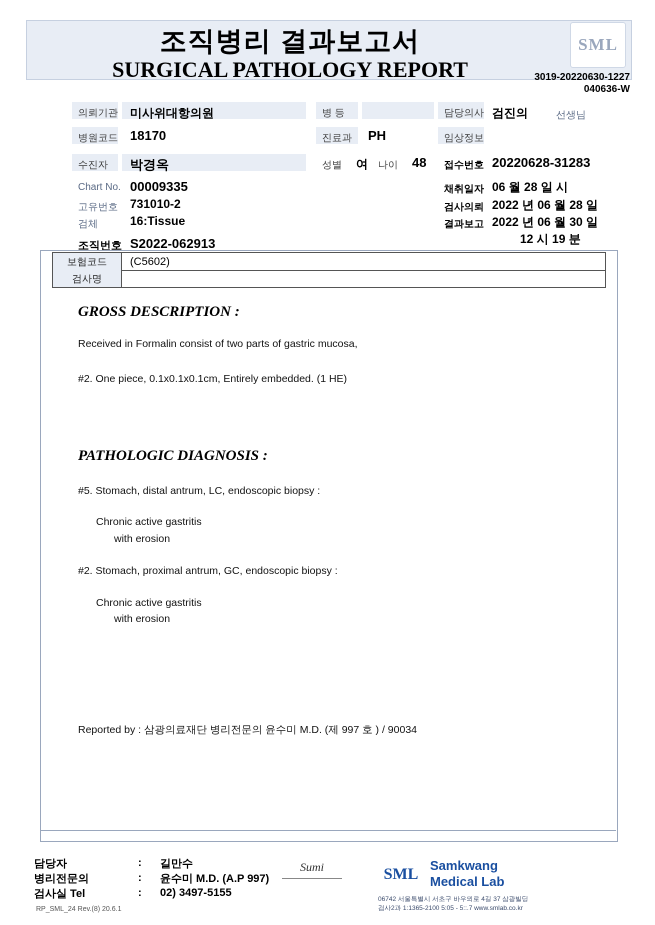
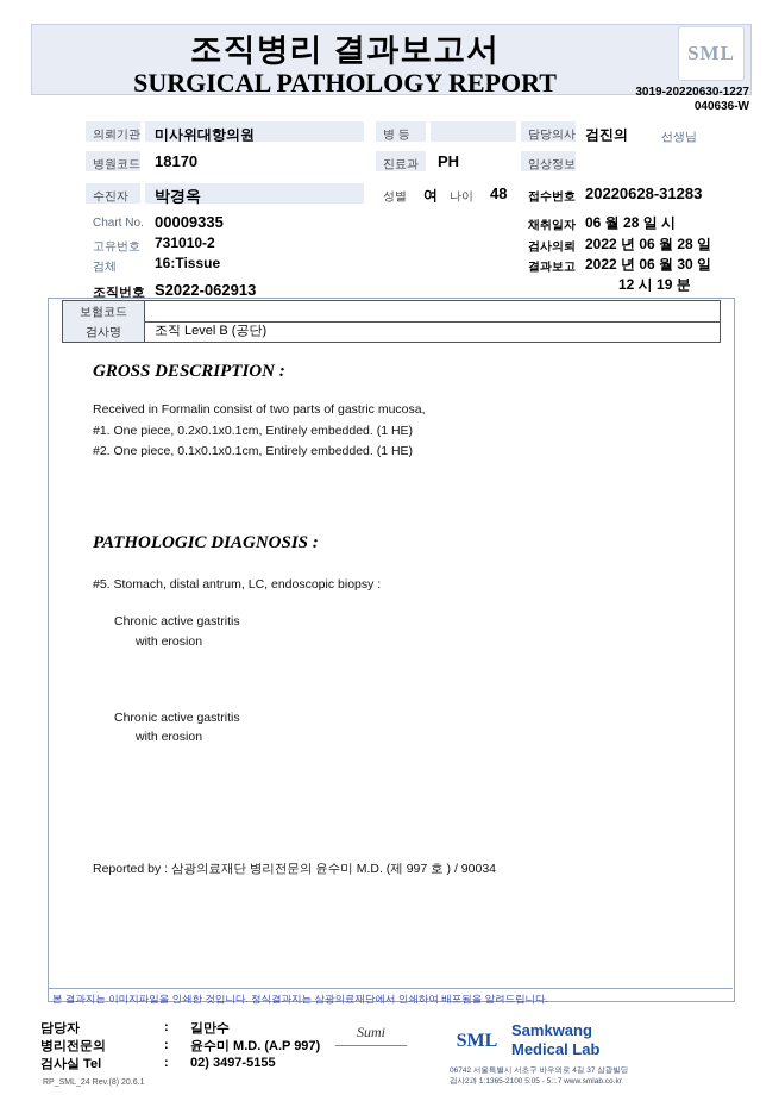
  조직병리 결과보고서
  SURGICAL PATHOLOGY REPORT
  SML
  3019-20220630-1227
  040636-W
  의뢰기관
  미사위대항의원
  병 등
  담당의사
  검진의
  선생님
  병원코드
  18170
  진료과
  PH
  임상정보
  수진자
  박경옥
  성별
  여
  나이
  48
  접수번호
  20220628-31283
  Chart No.
  00009335
  채취일자
  06 월 28 일 시
  고유번호
  731010-2
  검사의뢰
  2022 년 06 월 28 일
  검체
  16:Tissue
  결과보고
  2022 년 06 월 30 일
  12 시 19 분
  조직번호
  S2022-062913
  보험코드
- (C5602)
  검사명
+ 조직 Level B (공단)
  GROSS DESCRIPTION :
  Received in Formalin consist of two parts of gastric mucosa,
+ #1. One piece, 0.2x0.1x0.1cm, Entirely embedded. (1 HE)
  #2. One piece, 0.1x0.1x0.1cm, Entirely embedded. (1 HE)
  PATHOLOGIC DIAGNOSIS :
  #5. Stomach, distal antrum, LC, endoscopic biopsy :
  Chronic active gastritis
  with erosion
- #2. Stomach, proximal antrum, GC, endoscopic biopsy :
  Chronic active gastritis
  with erosion
  Reported by : 삼광의료재단 병리전문의 윤수미 M.D. (제 997 호 ) / 90034
+ 본 결과지는 이미지파일을 인쇄한 것입니다. 정식결과지는 삼광의료재단에서 인쇄하여 배포됨을 알려드립니다.
  담당자
  :
  길만수
  병리전문의
  :
  윤수미 M.D. (A.P 997)
  검사실 Tel
  :
  02) 3497-5155
  Sumi
  SML
  Samkwang
  Medical Lab
